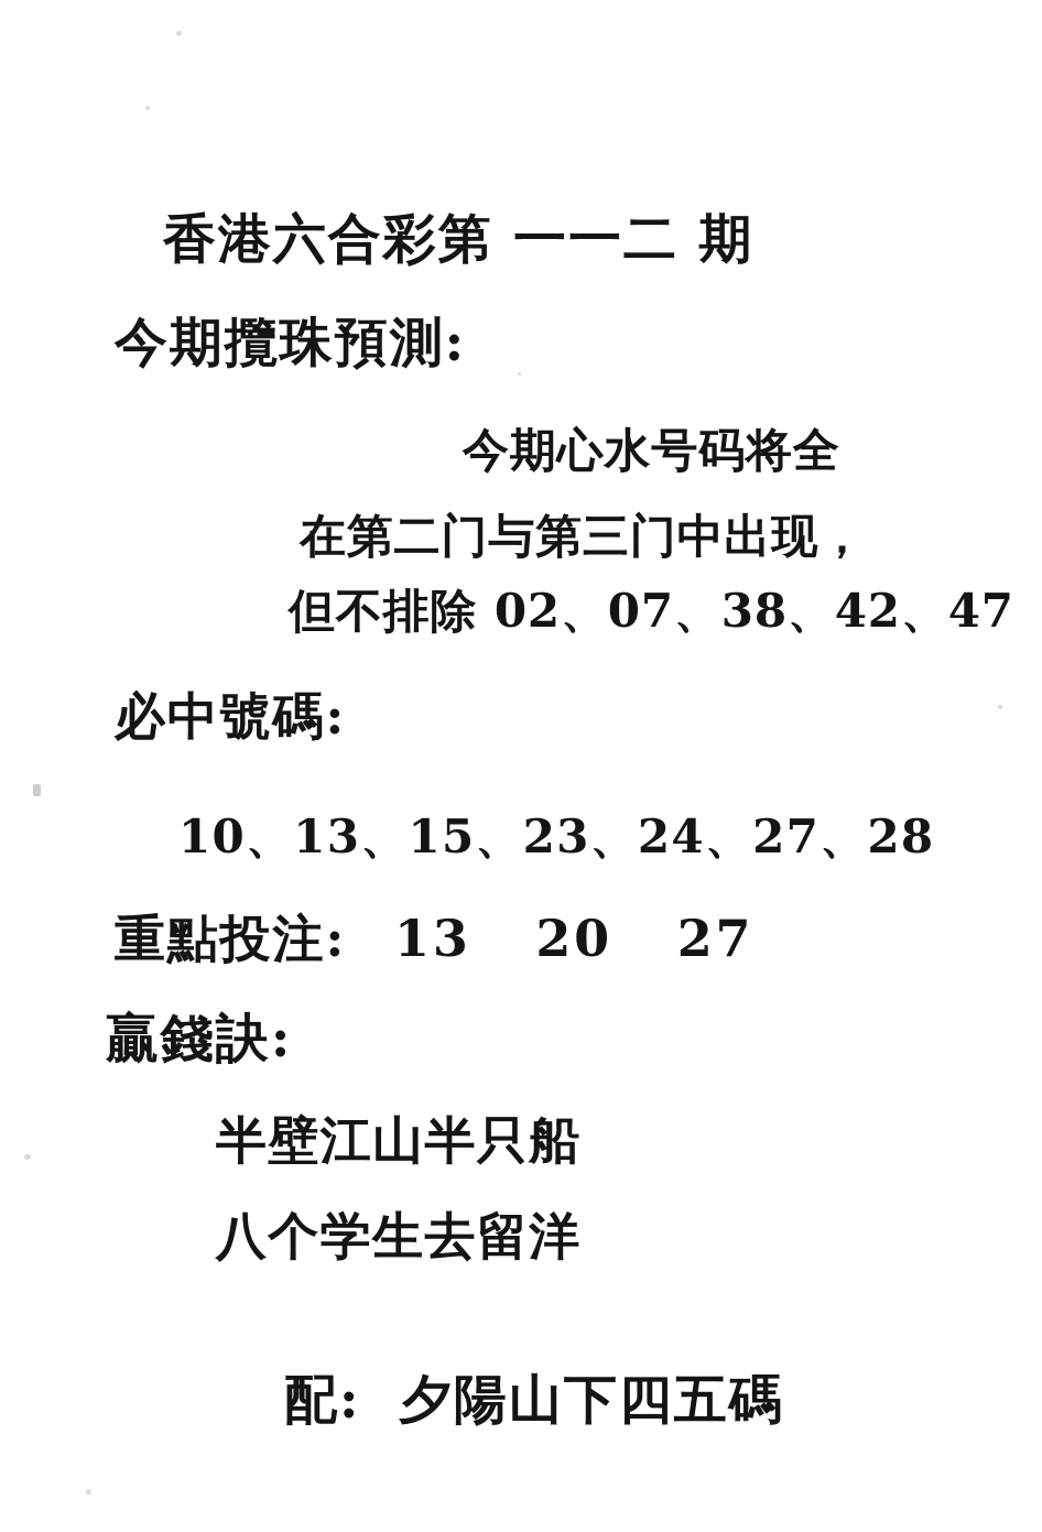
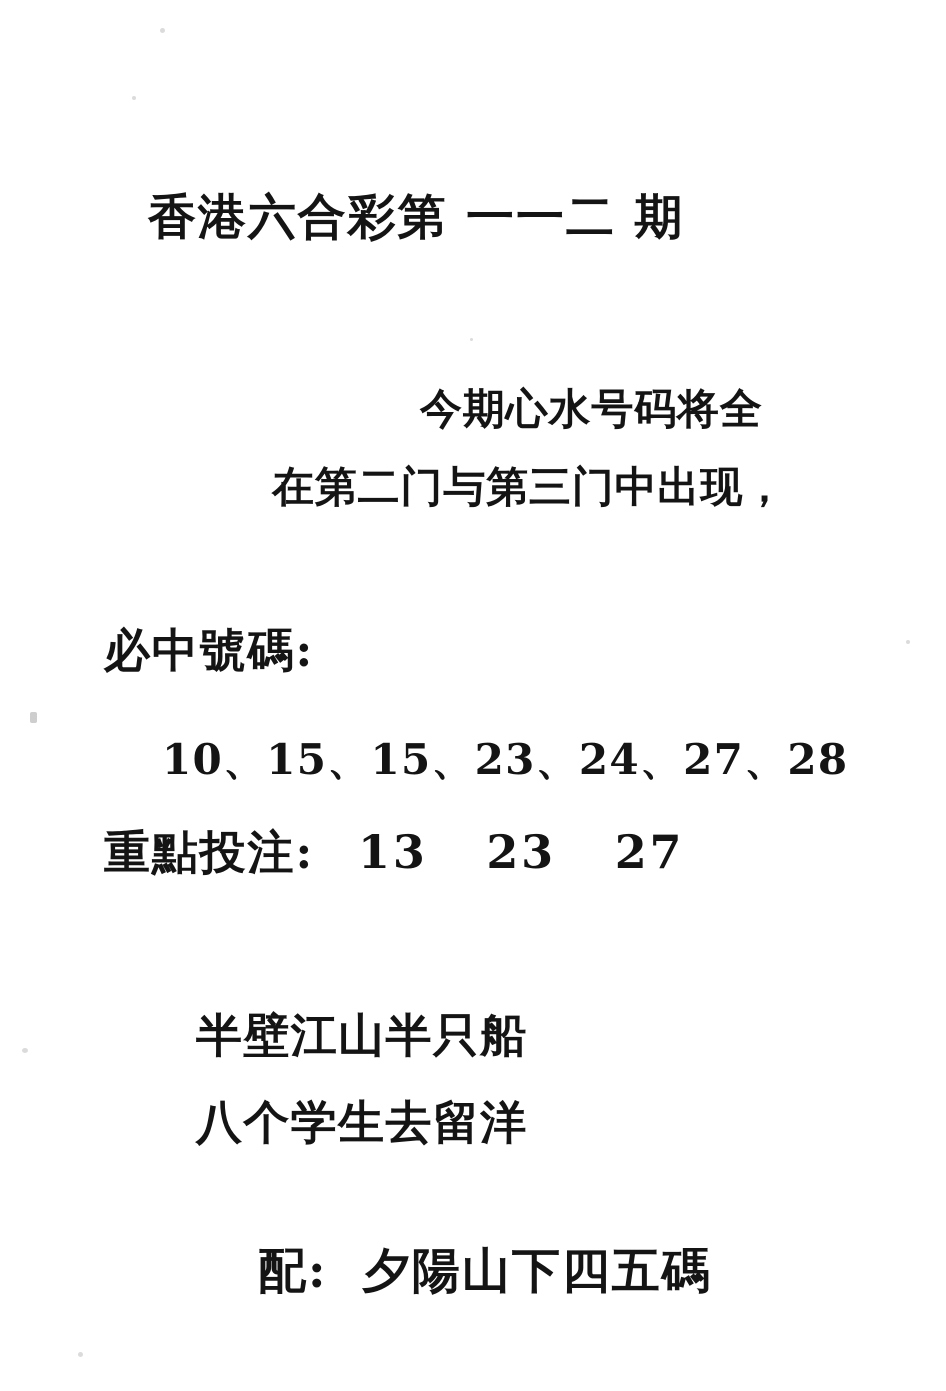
  香港六合彩第 一一二 期
- 今期攬珠預測:
  今期心水号码将全
  在第二门与第三门中出现，
- 但不排除 02、07、38、42、47
  必中號碼:
- 10、13、15、23、24、27、28
+ 10、15、15、23、24、27、28
- 重點投注: 13 20 27
+ 重點投注: 13 23 27
- 贏錢訣:
  半壁江山半只船
  八个学生去留洋
  配: 夕陽山下四五碼
